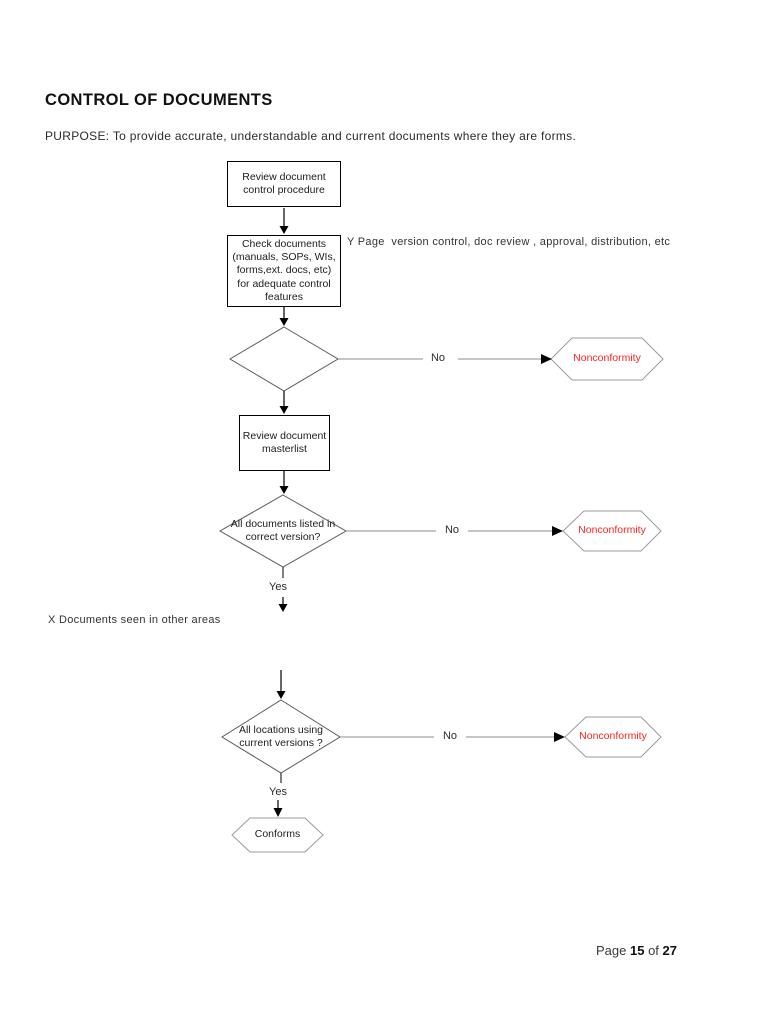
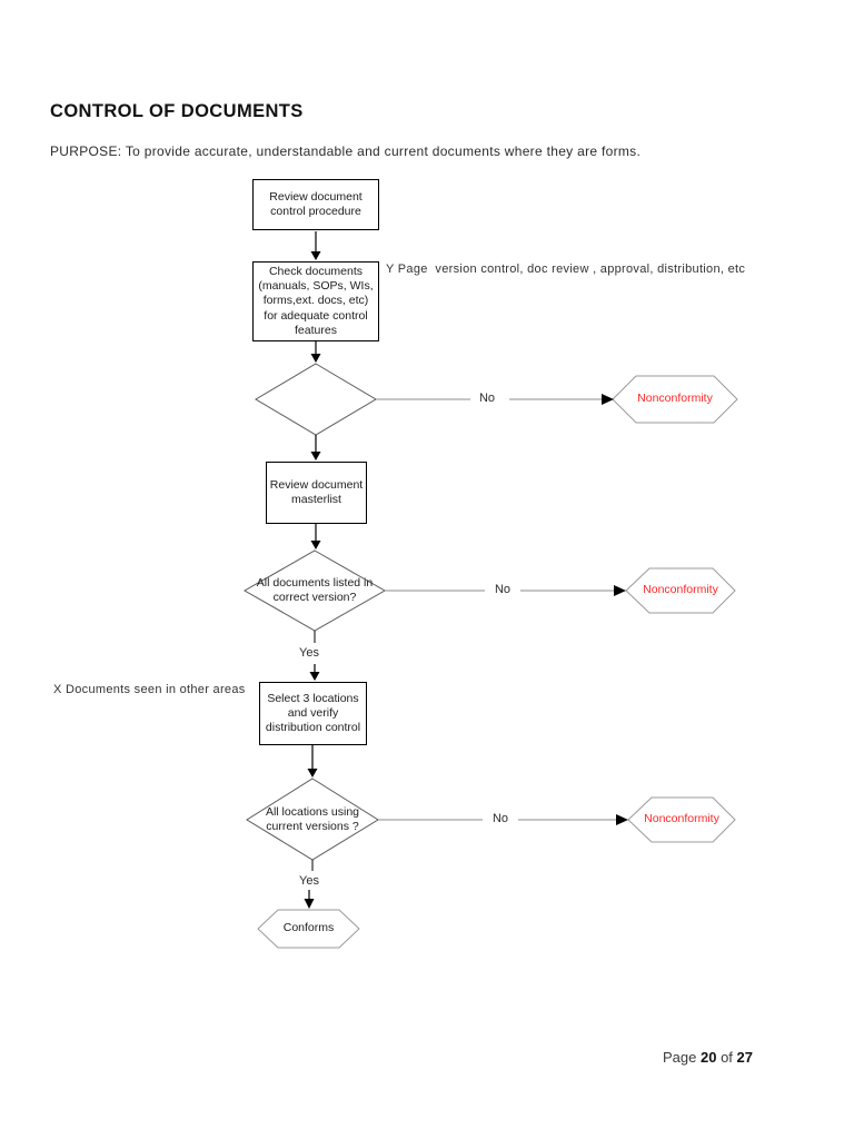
  CONTROL OF DOCUMENTS
  PURPOSE: To provide accurate, understandable and current documents where they are forms.
  Review document
  control procedure
  Check documents
  (manuals, SOPs, WIs,
  forms,ext. docs, etc)
  for adequate control
  features
  Review document
  masterlist
+ Select 3 locations
+ and verify
+ distribution control
  All documents listed in
  correct version?
  All locations using
  current versions ?
  Nonconformity
  Nonconformity
  Nonconformity
  Conforms
  No
  No
  No
  Yes
  Yes
  Y Page version control, doc review , approval, distribution, etc
  X Documents seen in other areas
- Page 15 of 27
+ Page 20 of 27
